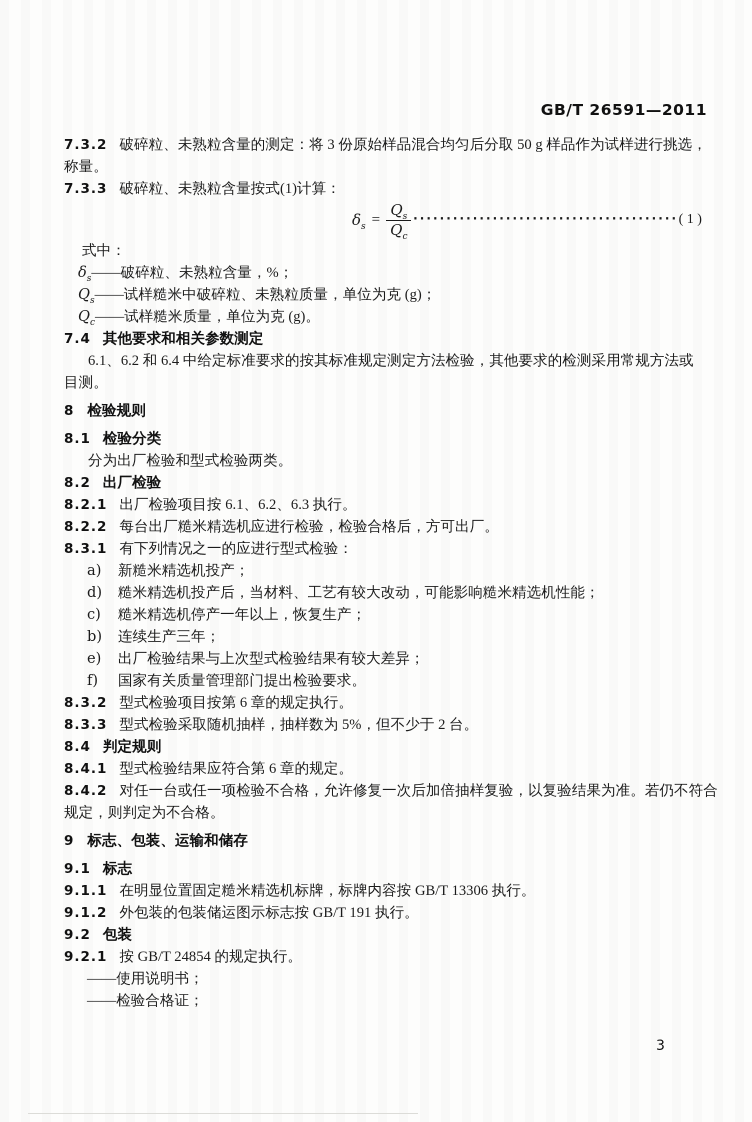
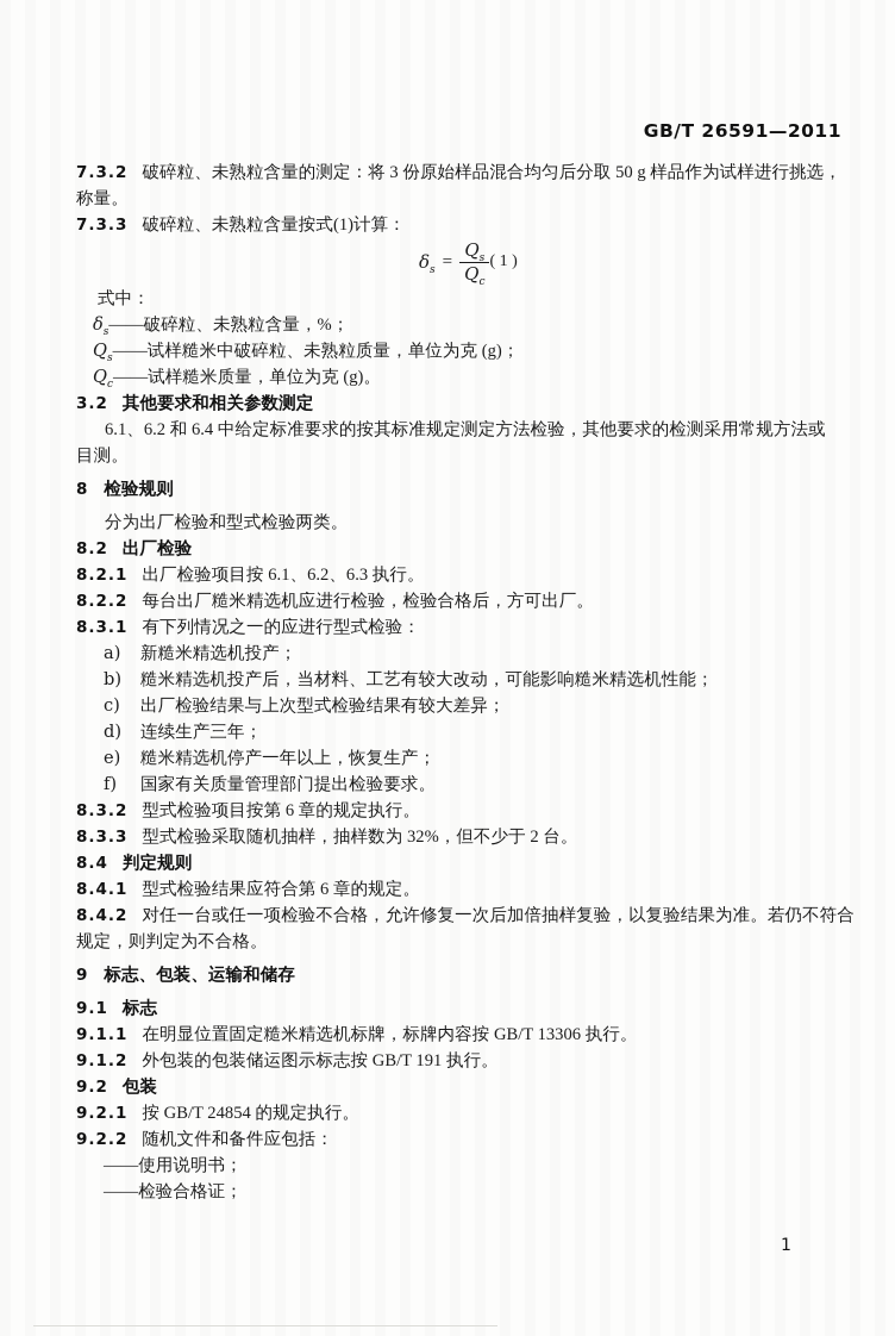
  GB/T 26591—2011
  7.3.2 破碎粒、未熟粒含量的测定：将 3 份原始样品混合均匀后分取 50 g 样品作为试样进行挑选，
  称量。
  7.3.3 破碎粒、未熟粒含量按式(1)计算：
  δs
  =
  Qs
  Qc
- ········································
  ( 1 )
  式中：
  δs——破碎粒、未熟粒含量，%；
  Qs——试样糙米中破碎粒、未熟粒质量，单位为克 (g)；
  Qc——试样糙米质量，单位为克 (g)。
- 7.4 其他要求和相关参数测定
+ 3.2 其他要求和相关参数测定
  6.1、6.2 和 6.4 中给定标准要求的按其标准规定测定方法检验，其他要求的检测采用常规方法或
  目测。
  8 检验规则
- 8.1 检验分类
  分为出厂检验和型式检验两类。
  8.2 出厂检验
  8.2.1 出厂检验项目按 6.1、6.2、6.3 执行。
  8.2.2 每台出厂糙米精选机应进行检验，检验合格后，方可出厂。
  8.3.1 有下列情况之一的应进行型式检验：
  a) 新糙米精选机投产；
- d) 糙米精选机投产后，当材料、工艺有较大改动，可能影响糙米精选机性能；
+ b) 糙米精选机投产后，当材料、工艺有较大改动，可能影响糙米精选机性能；
- c) 糙米精选机停产一年以上，恢复生产；
+ c) 出厂检验结果与上次型式检验结果有较大差异；
- b) 连续生产三年；
+ d) 连续生产三年；
- e) 出厂检验结果与上次型式检验结果有较大差异；
+ e) 糙米精选机停产一年以上，恢复生产；
  f) 国家有关质量管理部门提出检验要求。
  8.3.2 型式检验项目按第 6 章的规定执行。
- 8.3.3 型式检验采取随机抽样，抽样数为 5%，但不少于 2 台。
+ 8.3.3 型式检验采取随机抽样，抽样数为 32%，但不少于 2 台。
  8.4 判定规则
  8.4.1 型式检验结果应符合第 6 章的规定。
  8.4.2 对任一台或任一项检验不合格，允许修复一次后加倍抽样复验，以复验结果为准。若仍不符合
  规定，则判定为不合格。
  9 标志、包装、运输和储存
  9.1 标志
  9.1.1 在明显位置固定糙米精选机标牌，标牌内容按 GB/T 13306 执行。
  9.1.2 外包装的包装储运图示标志按 GB/T 191 执行。
  9.2 包装
  9.2.1 按 GB/T 24854 的规定执行。
+ 9.2.2 随机文件和备件应包括：
  ——使用说明书；
  ——检验合格证；
- 3
+ 1
